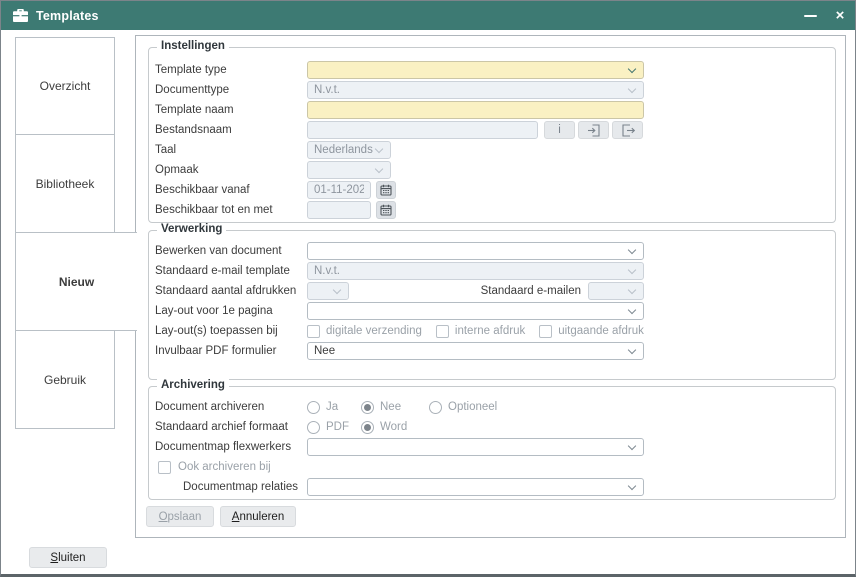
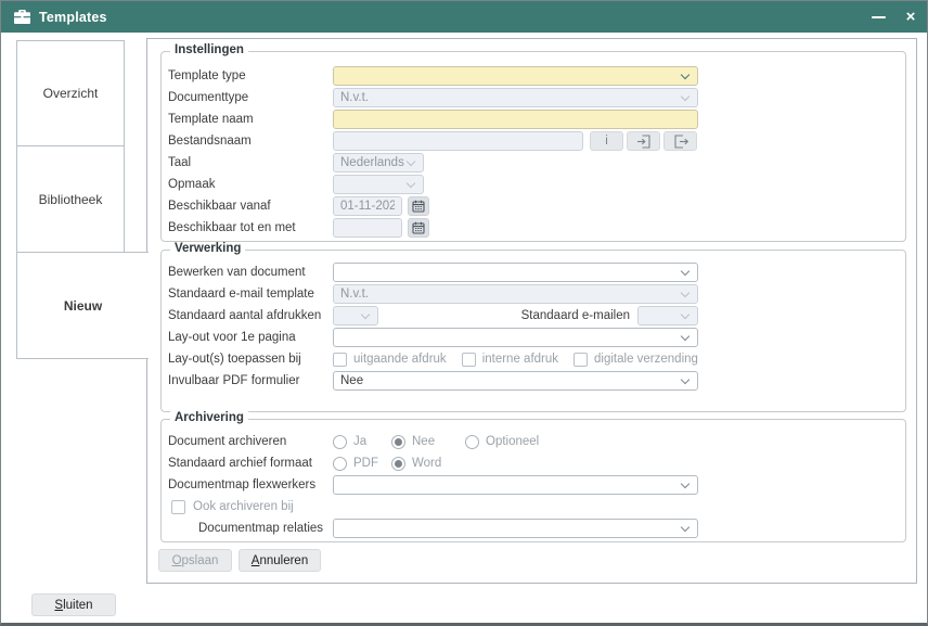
  Templates
  ×
  Overzicht
  Bibliotheek
  Nieuw
- Gebruik
  Instellingen
  Template type
  Documenttype
  N.v.t.
  Template naam
  Bestandsnaam
  i
  Taal
  Nederlands
  Opmaak
  Beschikbaar vanaf
  01-11-202
  Beschikbaar tot en met
  Verwerking
  Bewerken van document
  Standaard e-mail template
  N.v.t.
  Standaard aantal afdrukken
  Standaard e-mailen
  Lay-out voor 1e pagina
  Lay-out(s) toepassen bij
- digitale verzending
+ uitgaande afdruk
  interne afdruk
- uitgaande afdruk
+ digitale verzending
  Invulbaar PDF formulier
  Nee
  Archivering
  Document archiveren
  Ja
  Nee
  Optioneel
  Standaard archief formaat
  PDF
  Word
  Documentmap flexwerkers
  Ook archiveren bij
  Documentmap relaties
  Opslaan
  Annuleren
  Sluiten
